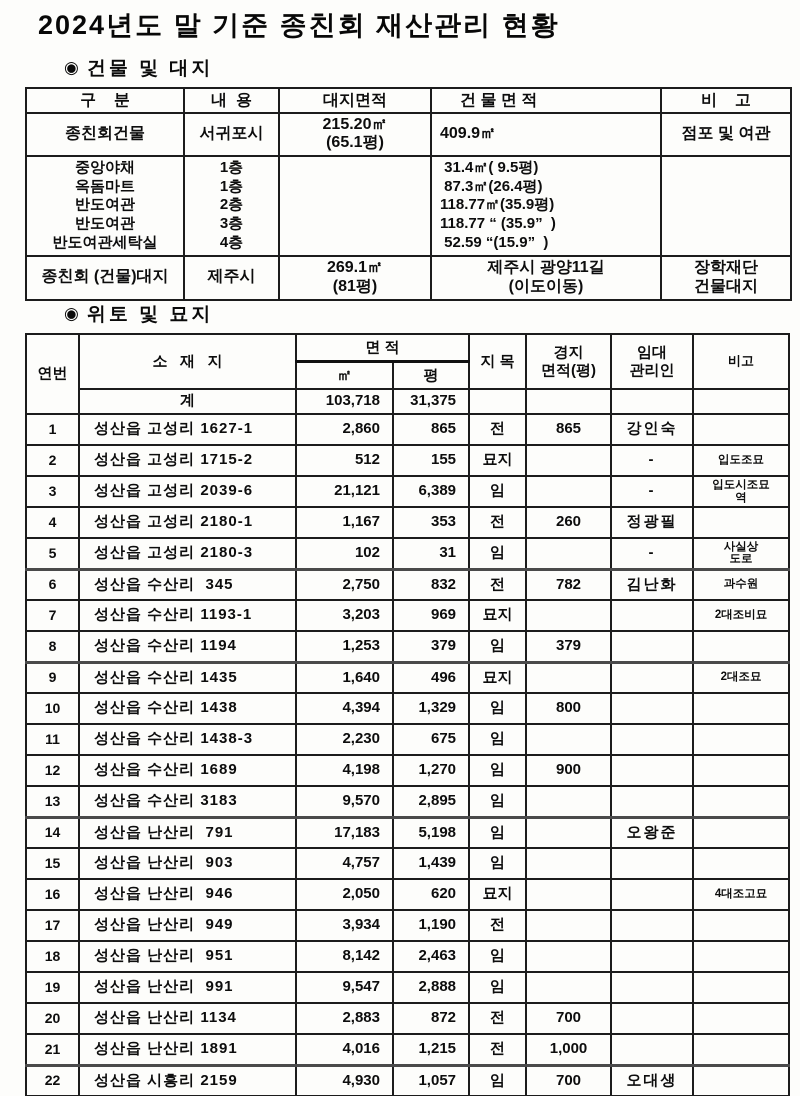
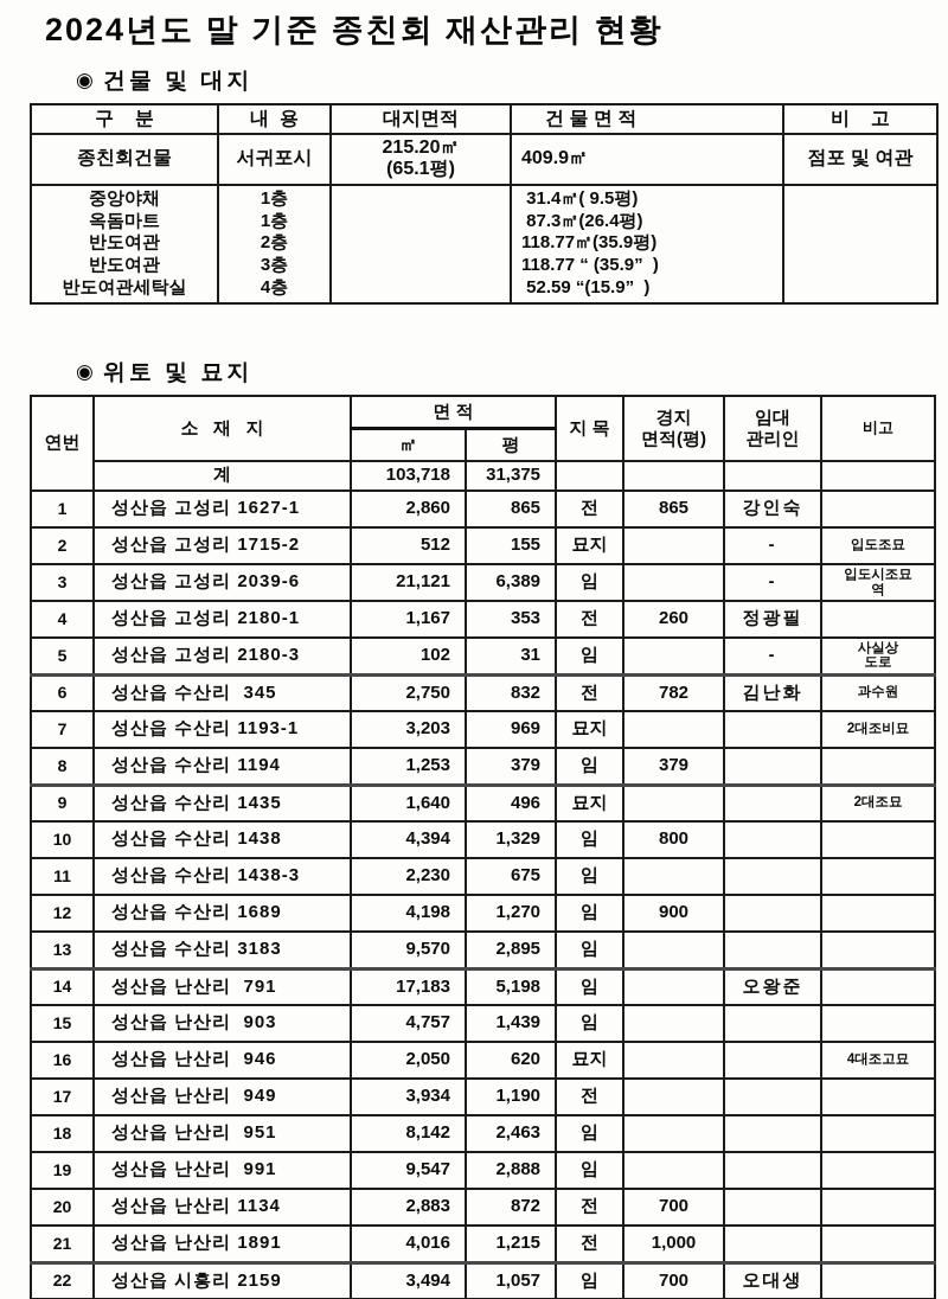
  2024년도 말 기준 종친회 재산관리 현황
  ◉
  건물 및 대지
  구 분	내 용	대지면적	건 물 면 적	비 고
  종친회건물	서귀포시	215.20㎡ (65.1평)	409.9㎡	점포 및 여관
  중앙야채 옥돔마트 반도여관 반도여관 반도여관세탁실	1층 1층 2층 3층 4층		31.4㎡( 9.5평) 87.3㎡(26.4평) 118.77㎡(35.9평) 118.77 “ (35.9” ) 52.59 “(15.9” )
- 종친회 (건물)대지	제주시	269.1㎡ (81평)	제주시 광양11길 (이도이동)	장학재단 건물대지
  ◉
  위토 및 묘지
  연번	소 재 지	면 적	지 목	경지 면적(평)	임대 관리인	비고
  ㎡	평
  계	103,718	31,375
  1	성산읍 고성리 1627-1	2,860	865	전	865	강인숙
  2	성산읍 고성리 1715-2	512	155	묘지		-	입도조묘
  3	성산읍 고성리 2039-6	21,121	6,389	임		-	입도시조묘 역
  4	성산읍 고성리 2180-1	1,167	353	전	260	정광필
  5	성산읍 고성리 2180-3	102	31	임		-	사실상 도로
  6	성산읍 수산리 345	2,750	832	전	782	김난화	과수원
  7	성산읍 수산리 1193-1	3,203	969	묘지			2대조비묘
  8	성산읍 수산리 1194	1,253	379	임	379
  9	성산읍 수산리 1435	1,640	496	묘지			2대조묘
  10	성산읍 수산리 1438	4,394	1,329	임	800
  11	성산읍 수산리 1438-3	2,230	675	임
  12	성산읍 수산리 1689	4,198	1,270	임	900
  13	성산읍 수산리 3183	9,570	2,895	임
  14	성산읍 난산리 791	17,183	5,198	임		오왕준
  15	성산읍 난산리 903	4,757	1,439	임
  16	성산읍 난산리 946	2,050	620	묘지			4대조고묘
  17	성산읍 난산리 949	3,934	1,190	전
  18	성산읍 난산리 951	8,142	2,463	임
  19	성산읍 난산리 991	9,547	2,888	임
  20	성산읍 난산리 1134	2,883	872	전	700
  21	성산읍 난산리 1891	4,016	1,215	전	1,000
- 22	성산읍 시흥리 2159	4,930	1,057	임	700	오대생
+ 22	성산읍 시흥리 2159	3,494	1,057	임	700	오대생
